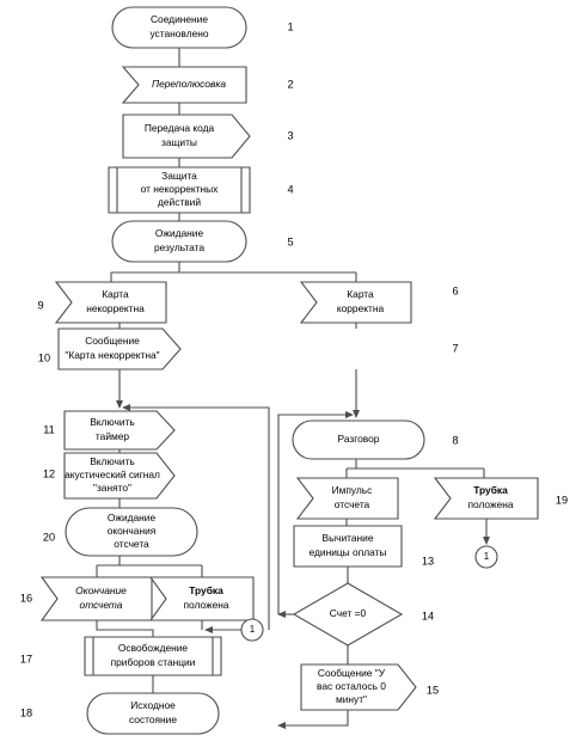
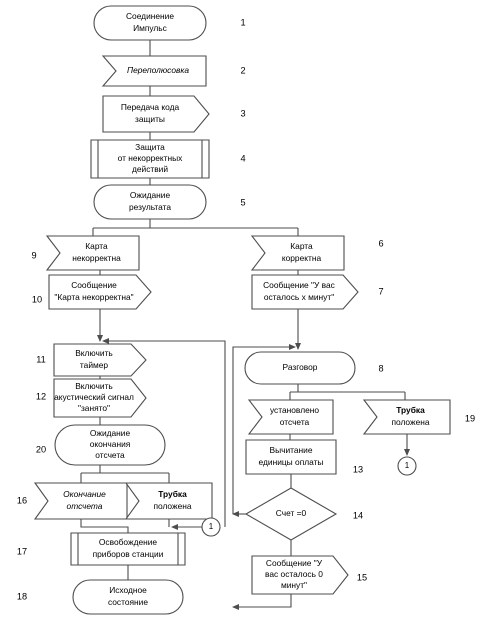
  Соединение
- установлено
+ Импульс
  Переполюсовка
  Передача кода
  защиты
  Защита
  от некорректных
  действий
  Ожидание
  результата
  Карта
  некорректна
  Карта
  корректна
  Сообщение
  "Карта некорректна"
+ Сообщение "У вас
+ осталось х минут"
  Включить
  таймер
  Разговор
  Включить
  акустический сигнал
  "занято"
- Импульс
+ установлено
  отсчета
  Трубка
  положена
  Ожидание
  окончания
  отсчета
  Вычитание
  единицы оплаты
  Окончание
  отсчета
  Трубка
  положена
  Счет =0
  Освобождение
  приборов станции
  Сообщение "У
  вас осталось 0
  минут"
  Исходное
  состояние
  1
  1
  1
  2
  3
  4
  5
  9
  6
  10
  7
  11
  8
  12
  19
  20
  13
  16
  14
  17
  15
  18
